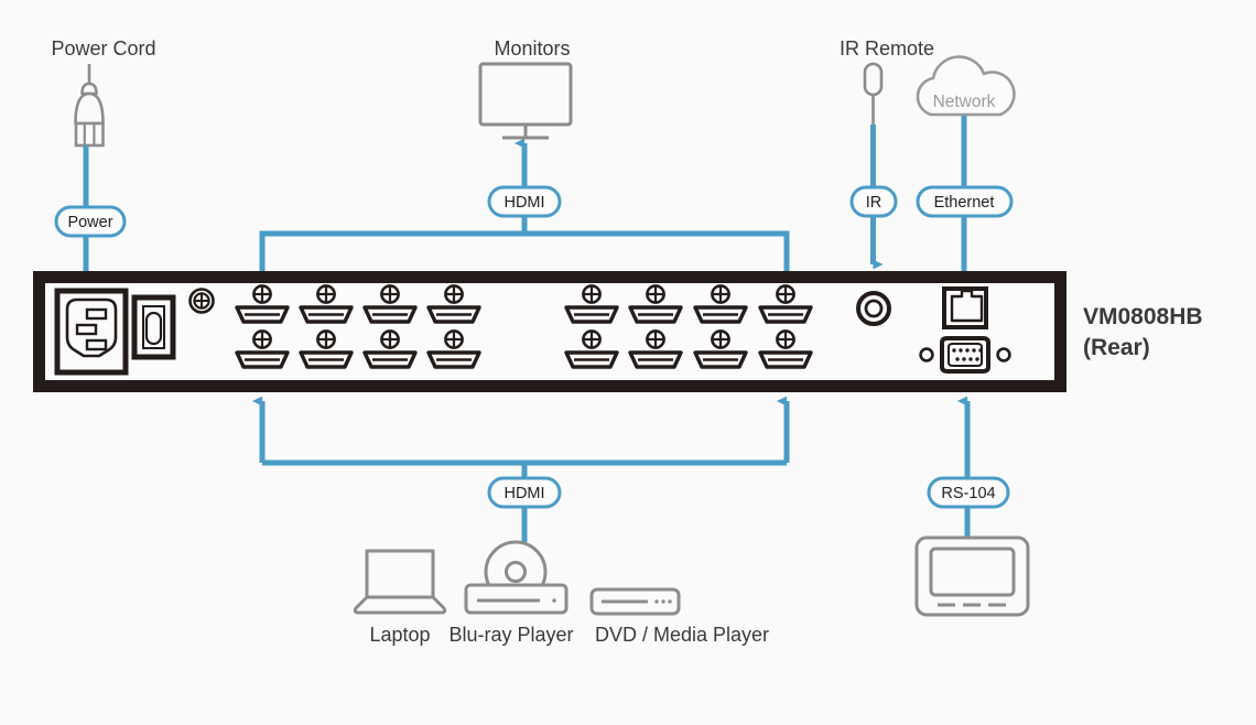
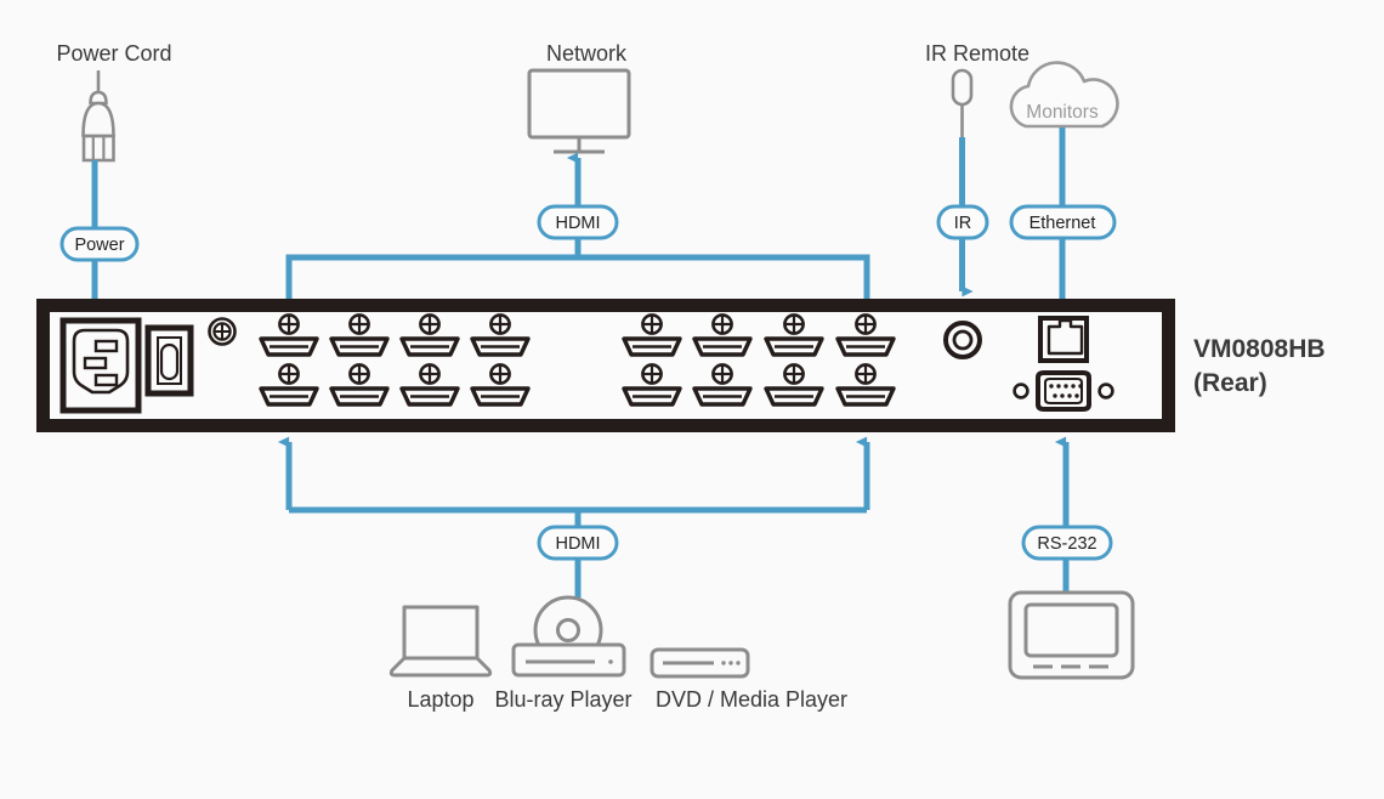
  Power Cord
- Monitors
+ Network
  IR Remote
- Network
+ Monitors
  Power
  HDMI
  IR
  Ethernet
  VM0808HB
  (Rear)
  HDMI
- RS-104
+ RS-232
  Laptop
  Blu-ray Player
  DVD / Media Player
